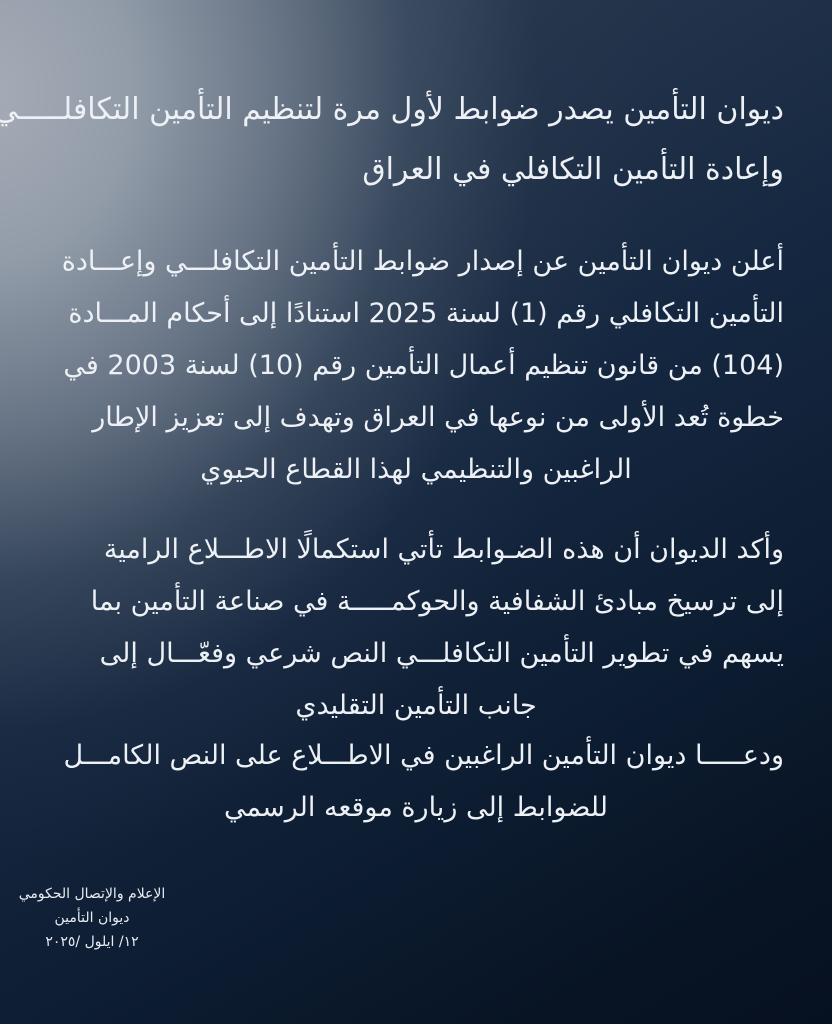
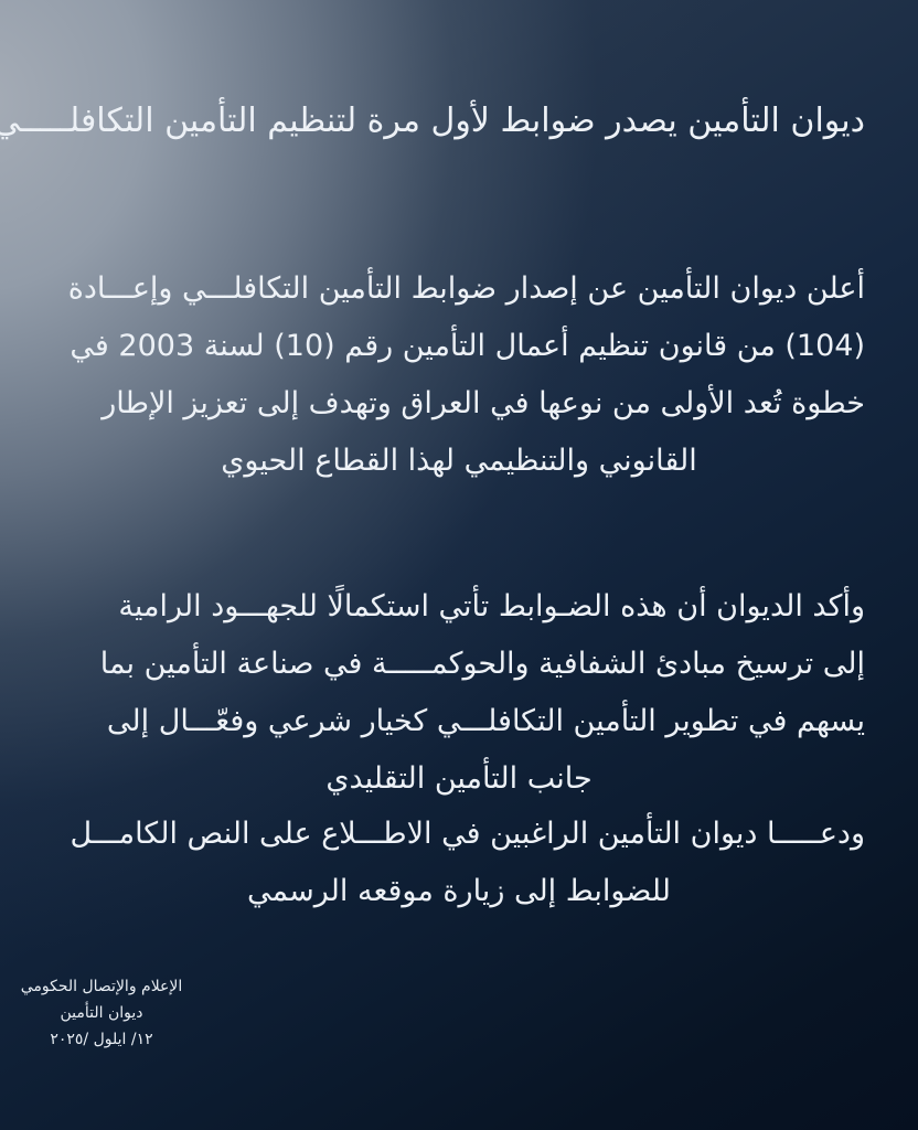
  ديوان التأمين يصدر ضوابط لأول مرة لتنظيم التأمين التكافلـــــي
- وإعادة التأمين التكافلي في العراق
  أعلن ديوان التأمين عن إصدار ضوابط التأمين التكافلـــي وإعـــادة
- التأمين التكافلي رقم (1) لسنة 2025 استنادًا إلى أحكام المـــادة
  (104) من قانون تنظيم أعمال التأمين رقم (10) لسنة 2003 في
  خطوة تُعد الأولى من نوعها في العراق وتهدف إلى تعزيز الإطار
- الراغبين والتنظيمي لهذا القطاع الحيوي
+ القانوني والتنظيمي لهذا القطاع الحيوي
- وأكد الديوان أن هذه الضـوابط تأتي استكمالًا الاطـــلاع الرامية
+ وأكد الديوان أن هذه الضـوابط تأتي استكمالًا للجهـــود الرامية
  إلى ترسيخ مبادئ الشفافية والحوكمـــــة في صناعة التأمين بما
- يسهم في تطوير التأمين التكافلـــي النص شرعي وفعّـــال إلى
+ يسهم في تطوير التأمين التكافلـــي كخيار شرعي وفعّـــال إلى
  جانب التأمين التقليدي
  ودعـــــا ديوان التأمين الراغبين في الاطـــلاع على النص الكامـــل
  للضوابط إلى زيارة موقعه الرسمي
  الإعلام والإتصال الحكومي
  ديوان التأمين
  ١٢/ ايلول /٢٠٢٥
